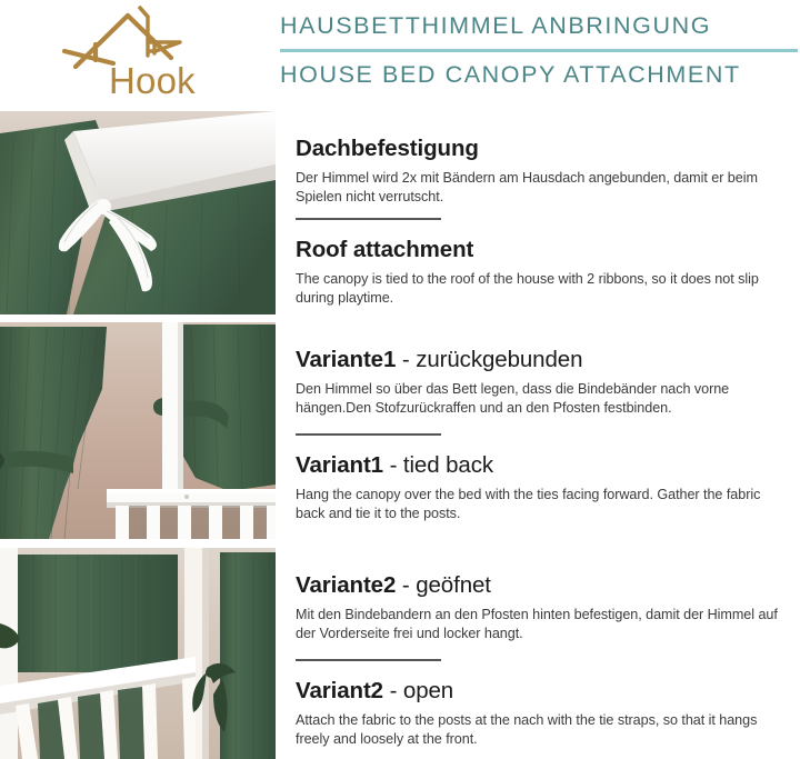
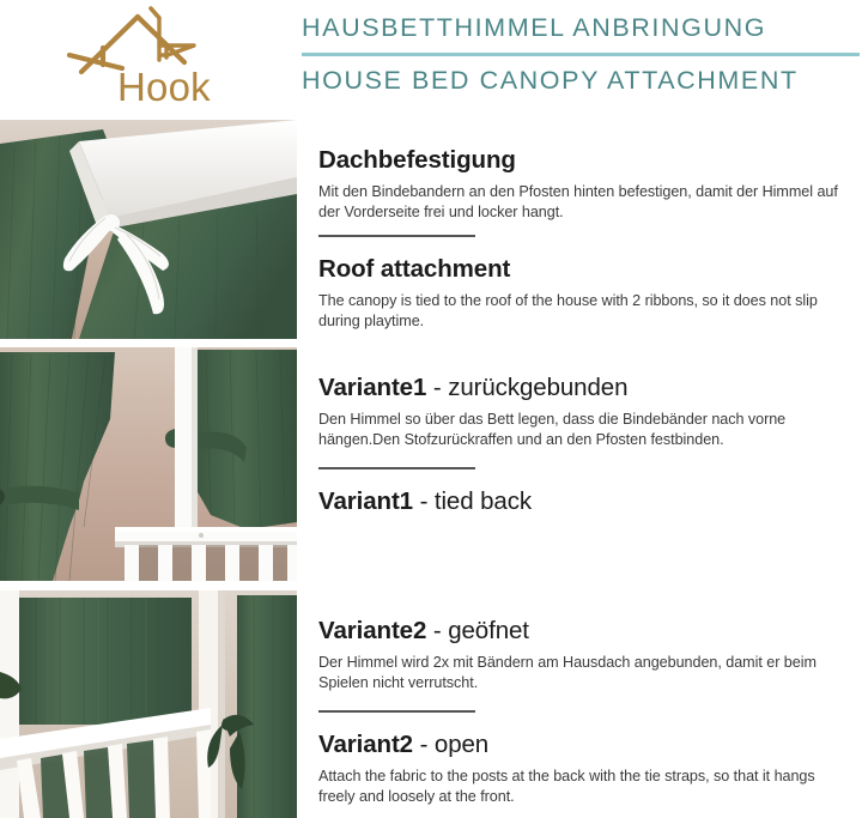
  Hook
  HAUSBETTHIMMEL ANBRINGUNG
  HOUSE BED CANOPY ATTACHMENT
  Dachbefestigung
- Der Himmel wird 2x mit Bändern am Hausdach angebunden, damit er beim Spielen nicht verrutscht.
+ Mit den Bindebandern an den Pfosten hinten befestigen, damit der Himmel auf der Vorderseite frei und locker hangt.
  Roof attachment
  The canopy is tied to the roof of the house with 2 ribbons, so it does not slip during playtime.
  Variante1 - zurückgebunden
  Den Himmel so über das Bett legen, dass die Bindebänder nach vorne hängen.Den Stofzurückraffen und an den Pfosten festbinden.
  Variant1 - tied back
- Hang the canopy over the bed with the ties facing forward. Gather the fabric back and tie it to the posts.
  Variante2 - geöfnet
- Mit den Bindebandern an den Pfosten hinten befestigen, damit der Himmel auf der Vorderseite frei und locker hangt.
+ Der Himmel wird 2x mit Bändern am Hausdach angebunden, damit er beim Spielen nicht verrutscht.
  Variant2 - open
- Attach the fabric to the posts at the nach with the tie straps, so that it hangs freely and loosely at the front.
+ Attach the fabric to the posts at the back with the tie straps, so that it hangs freely and loosely at the front.
